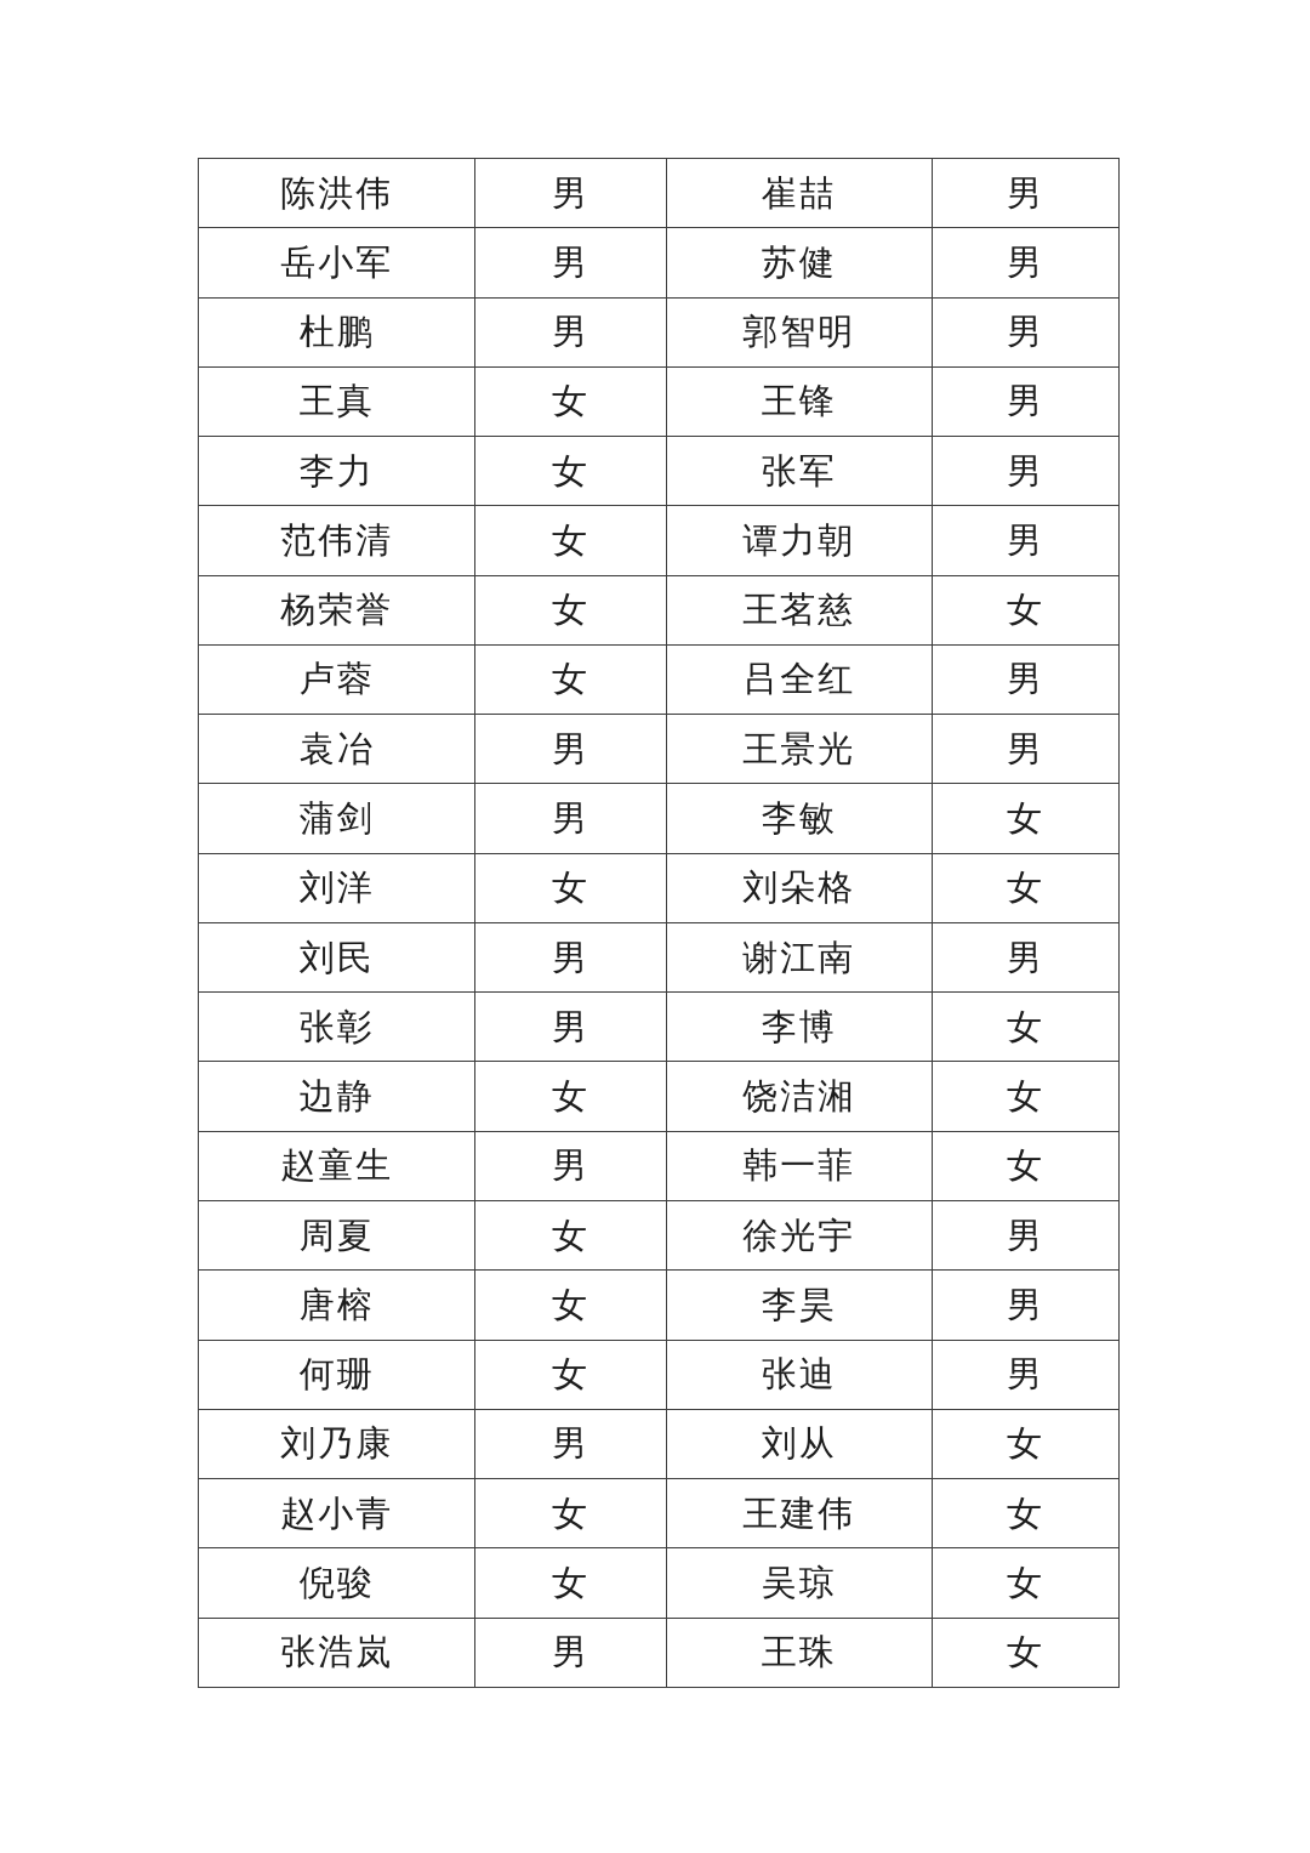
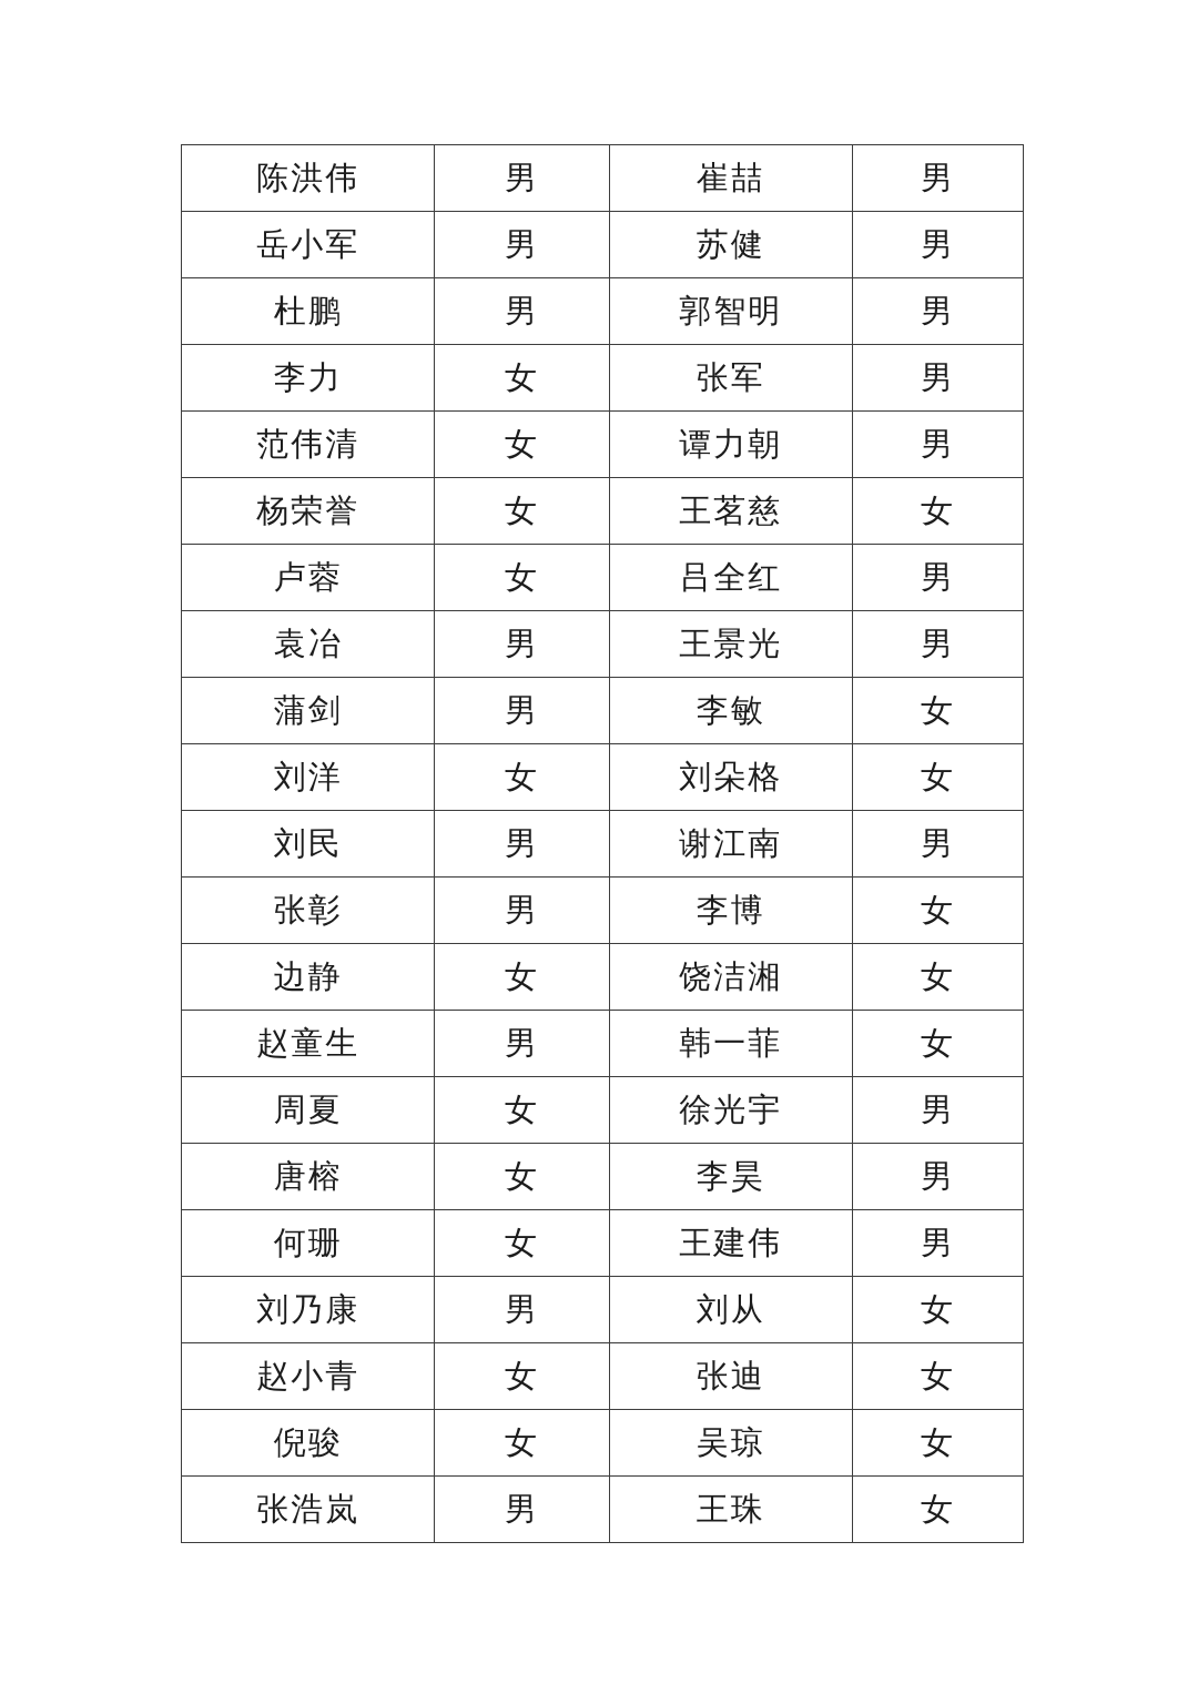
  陈洪伟	男	崔喆	男
  岳小军	男	苏健	男
  杜鹏	男	郭智明	男
- 王真	女	王锋	男
  李力	女	张军	男
  范伟清	女	谭力朝	男
  杨荣誉	女	王茗慈	女
  卢蓉	女	吕全红	男
  袁冶	男	王景光	男
  蒲剑	男	李敏	女
  刘洋	女	刘朵格	女
  刘民	男	谢江南	男
  张彰	男	李博	女
  边静	女	饶洁湘	女
  赵童生	男	韩一菲	女
  周夏	女	徐光宇	男
  唐榕	女	李昊	男
- 何珊	女	张迪	男
+ 何珊	女	王建伟	男
  刘乃康	男	刘从	女
- 赵小青	女	王建伟	女
+ 赵小青	女	张迪	女
  倪骏	女	吴琼	女
  张浩岚	男	王珠	女
